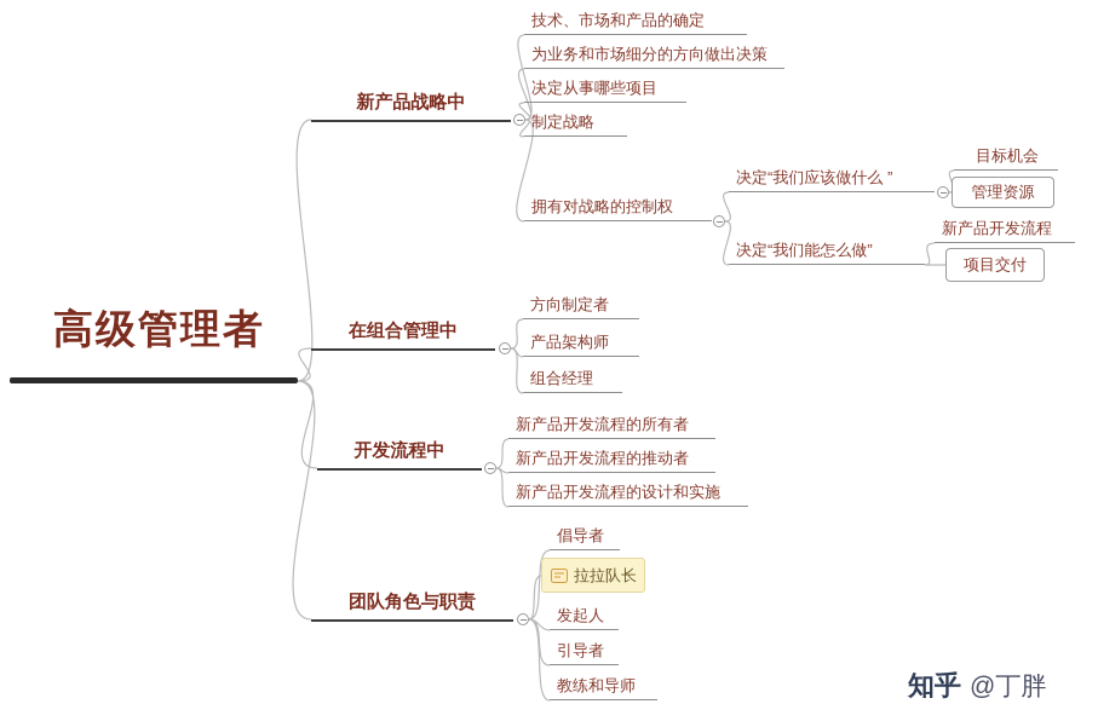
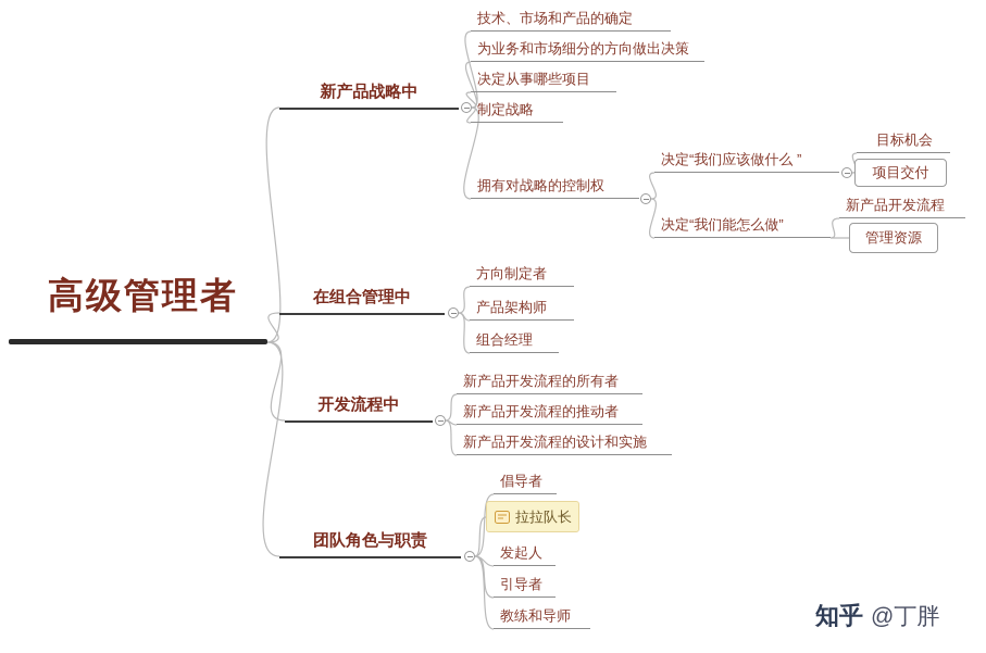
  高级管理者
  新产品战略中
  在组合管理中
  开发流程中
  团队角色与职责
  技术、市场和产品的确定
  为业务和市场细分的方向做出决策
  决定从事哪些项目
  制定战略
  拥有对战略的控制权
  决定“我们应该做什么 ”
  决定“我们能怎么做”
  目标机会
- 管理资源
+ 项目交付
  新产品开发流程
- 项目交付
+ 管理资源
  方向制定者
  产品架构师
  组合经理
  新产品开发流程的所有者
  新产品开发流程的推动者
  新产品开发流程的设计和实施
  倡导者
  拉拉队长
  发起人
  引导者
  教练和导师
  知乎
  @丁胖
